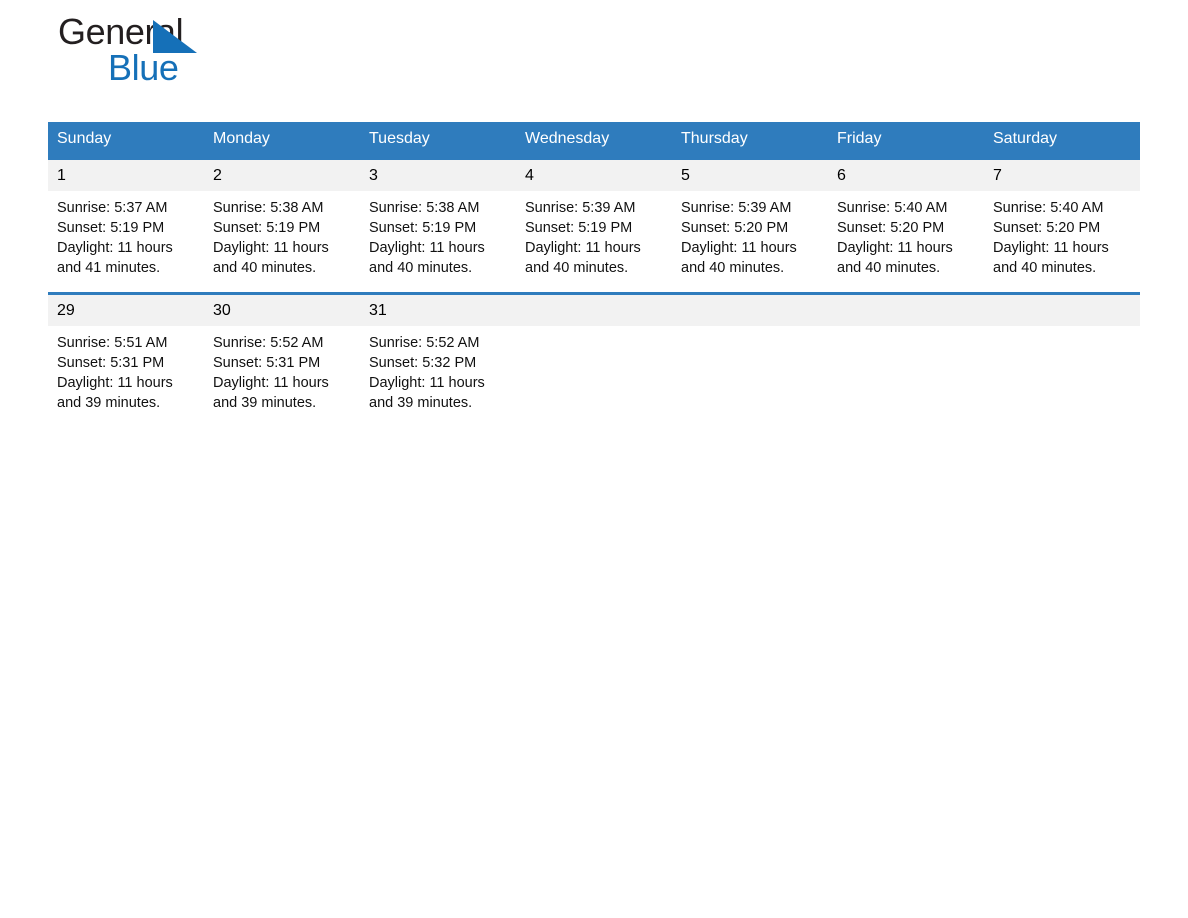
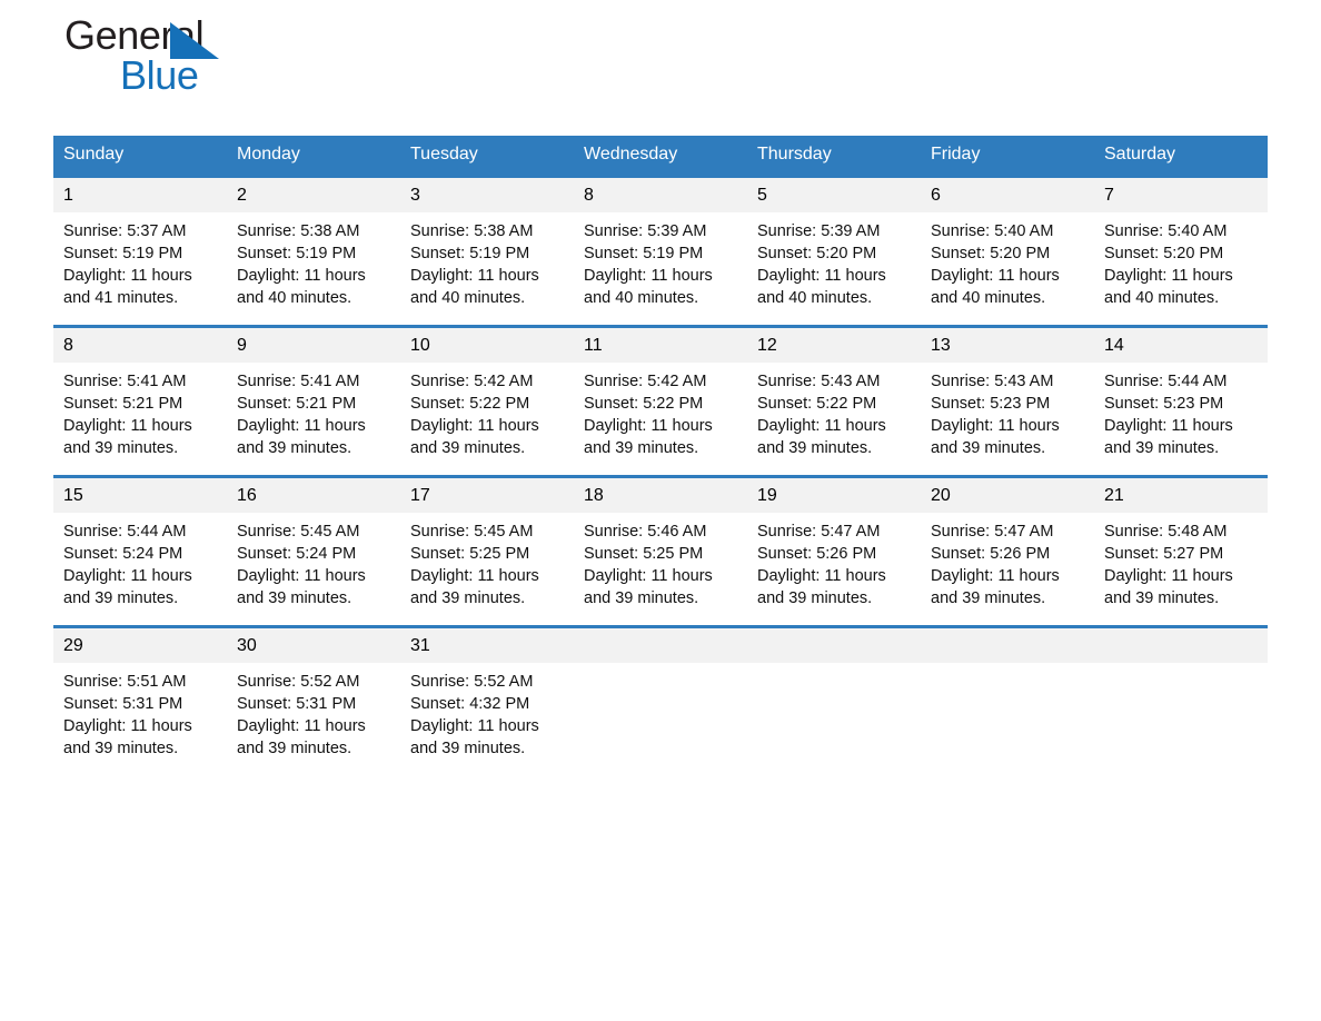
  Generl
  Blue
  Sunday	Monday	Tuesday	Wednesday	Thursday	Friday	Saturday
- 1Sunrise: 5:37 AMSunset: 5:19 PMDaylight: 11 hoursand 41 minutes.	2Sunrise: 5:38 AMSunset: 5:19 PMDaylight: 11 hoursand 40 minutes.	3Sunrise: 5:38 AMSunset: 5:19 PMDaylight: 11 hoursand 40 minutes.	4Sunrise: 5:39 AMSunset: 5:19 PMDaylight: 11 hoursand 40 minutes.	5Sunrise: 5:39 AMSunset: 5:20 PMDaylight: 11 hoursand 40 minutes.	6Sunrise: 5:40 AMSunset: 5:20 PMDaylight: 11 hoursand 40 minutes.	7Sunrise: 5:40 AMSunset: 5:20 PMDaylight: 11 hoursand 40 minutes.
+ 1Sunrise: 5:37 AMSunset: 5:19 PMDaylight: 11 hoursand 41 minutes.	2Sunrise: 5:38 AMSunset: 5:19 PMDaylight: 11 hoursand 40 minutes.	3Sunrise: 5:38 AMSunset: 5:19 PMDaylight: 11 hoursand 40 minutes.	8Sunrise: 5:39 AMSunset: 5:19 PMDaylight: 11 hoursand 40 minutes.	5Sunrise: 5:39 AMSunset: 5:20 PMDaylight: 11 hoursand 40 minutes.	6Sunrise: 5:40 AMSunset: 5:20 PMDaylight: 11 hoursand 40 minutes.	7Sunrise: 5:40 AMSunset: 5:20 PMDaylight: 11 hoursand 40 minutes.
+ 8Sunrise: 5:41 AMSunset: 5:21 PMDaylight: 11 hoursand 39 minutes.	9Sunrise: 5:41 AMSunset: 5:21 PMDaylight: 11 hoursand 39 minutes.	10Sunrise: 5:42 AMSunset: 5:22 PMDaylight: 11 hoursand 39 minutes.	11Sunrise: 5:42 AMSunset: 5:22 PMDaylight: 11 hoursand 39 minutes.	12Sunrise: 5:43 AMSunset: 5:22 PMDaylight: 11 hoursand 39 minutes.	13Sunrise: 5:43 AMSunset: 5:23 PMDaylight: 11 hoursand 39 minutes.	14Sunrise: 5:44 AMSunset: 5:23 PMDaylight: 11 hoursand 39 minutes.
+ 15Sunrise: 5:44 AMSunset: 5:24 PMDaylight: 11 hoursand 39 minutes.	16Sunrise: 5:45 AMSunset: 5:24 PMDaylight: 11 hoursand 39 minutes.	17Sunrise: 5:45 AMSunset: 5:25 PMDaylight: 11 hoursand 39 minutes.	18Sunrise: 5:46 AMSunset: 5:25 PMDaylight: 11 hoursand 39 minutes.	19Sunrise: 5:47 AMSunset: 5:26 PMDaylight: 11 hoursand 39 minutes.	20Sunrise: 5:47 AMSunset: 5:26 PMDaylight: 11 hoursand 39 minutes.	21Sunrise: 5:48 AMSunset: 5:27 PMDaylight: 11 hoursand 39 minutes.
- 29Sunrise: 5:51 AMSunset: 5:31 PMDaylight: 11 hoursand 39 minutes.	30Sunrise: 5:52 AMSunset: 5:31 PMDaylight: 11 hoursand 39 minutes.	31Sunrise: 5:52 AMSunset: 5:32 PMDaylight: 11 hoursand 39 minutes.
+ 29Sunrise: 5:51 AMSunset: 5:31 PMDaylight: 11 hoursand 39 minutes.	30Sunrise: 5:52 AMSunset: 5:31 PMDaylight: 11 hoursand 39 minutes.	31Sunrise: 5:52 AMSunset: 4:32 PMDaylight: 11 hoursand 39 minutes.
